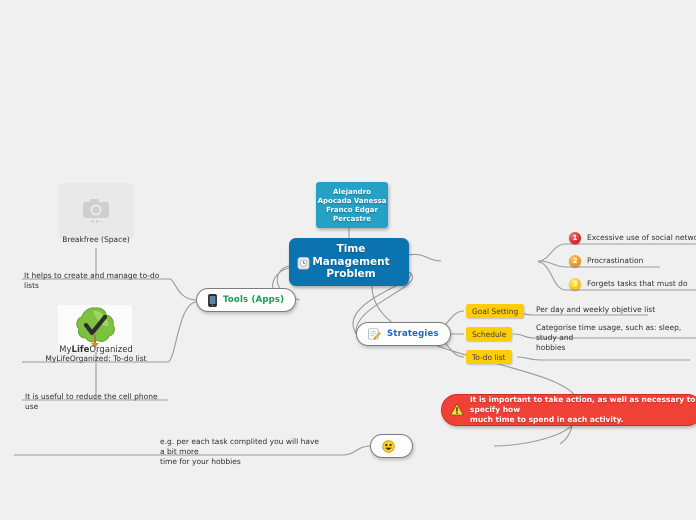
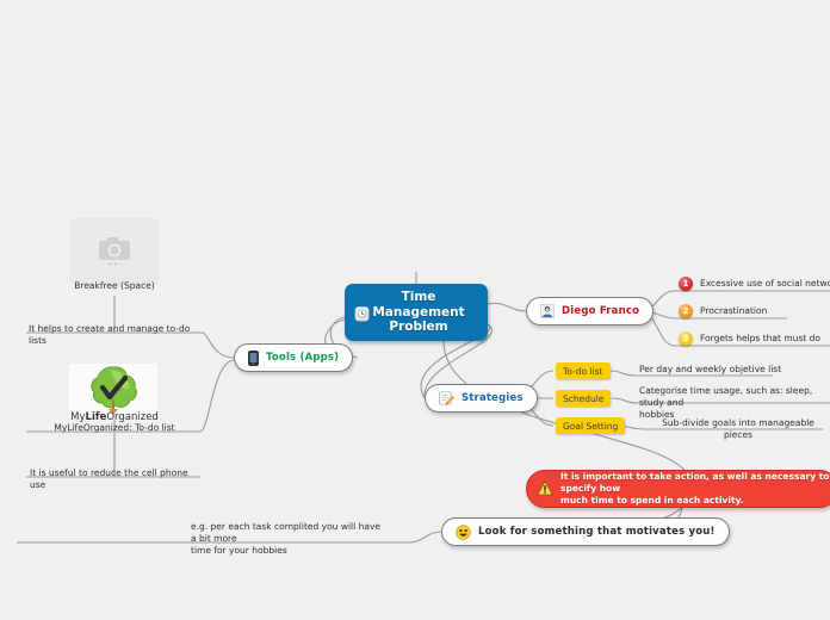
- Alejandro Apocada Vanessa Franco Edgar Percastre
  Time
  Management
  Problem
  Tools (Apps)
  Breakfree (Space)
  It helps to create and manage to-do lists
  MyLifeOrganized
  MyLifeOrganized: To-do list
  It is useful to reduce the cell phone use
+ Diego Franco
  1
  Excessive use of social netw
  2
  Procrastination
  3
- Forgets tasks that must do
+ Forgets helps that must do
  Strategies
- Goal Setting
+ To-do list
  Schedule
- To-do list
+ Goal Setting
  Per day and weekly objetive list
  Categorise time usage, such as: sleep, study and
  hobbies
+ Sub-divide goals into manageable pieces
  It is important to take action, as well as necessary to specify how
  much time to spend in each activity.
+ Look for something that motivates you!
  e.g. per each task complited you will have a bit more
  time for your hobbies
